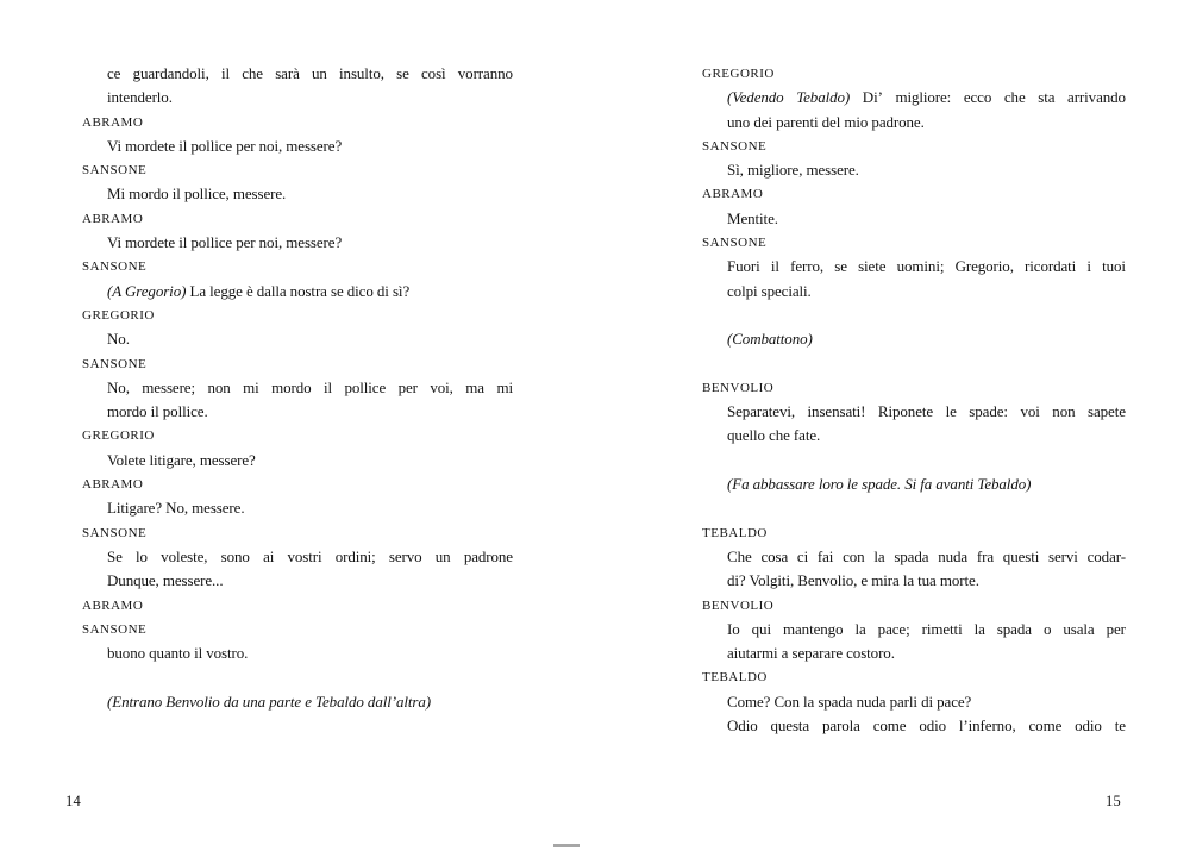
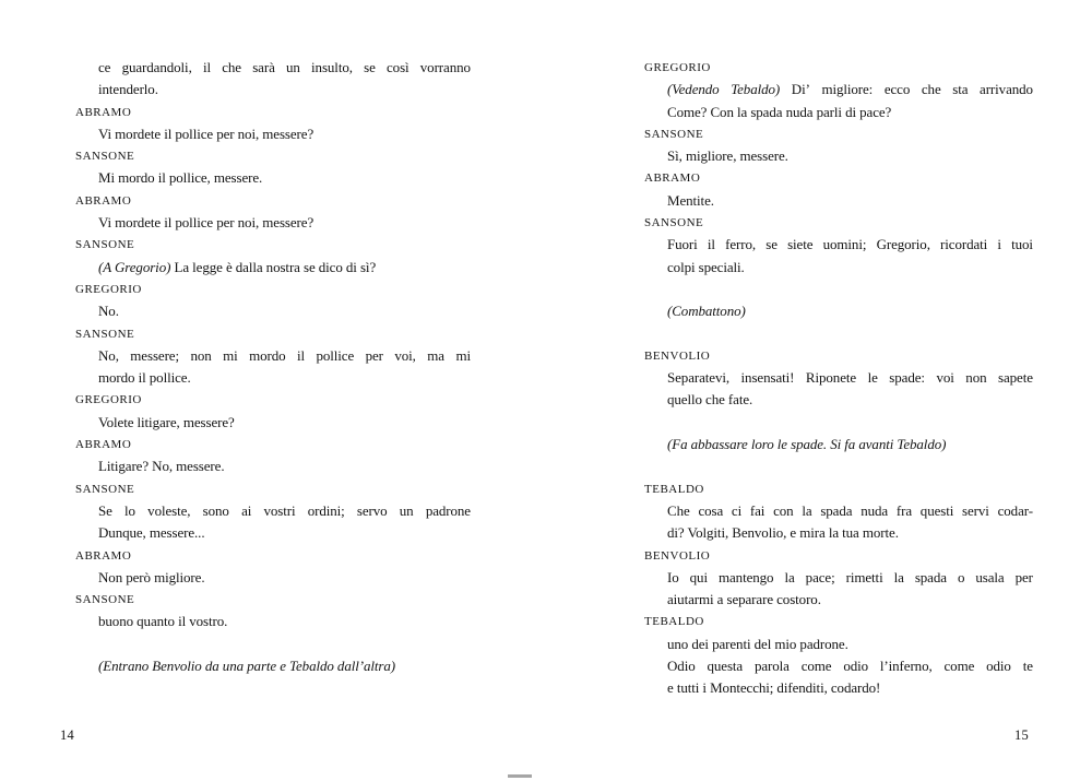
  ce
  guardandoli,
  il
  che
  sarà
  un
  insulto,
  se
  così
  vorranno
  intenderlo.
  ABRAMO
  Vi mordete il pollice per noi, messere?
  SANSONE
  Mi mordo il pollice, messere.
  ABRAMO
  Vi mordete il pollice per noi, messere?
  SANSONE
  (A Gregorio) La legge è dalla nostra se dico di sì?
  GREGORIO
  No.
  SANSONE
  No,
  messere;
  non
  mi
  mordo
  il
  pollice
  per
  voi,
  ma
  mi
  mordo il pollice.
  GREGORIO
  Volete litigare, messere?
  ABRAMO
  Litigare? No, messere.
  SANSONE
  Se
  lo
  voleste,
  sono
  ai
  vostri
  ordini;
  servo
  un
  padrone
  Dunque, messere...
  ABRAMO
+ Non però migliore.
  SANSONE
  buono quanto il vostro.
  (Entrano Benvolio da una parte e Tebaldo dall’altra)
  GREGORIO
  (Vedendo
  Tebaldo)
  Di’
  migliore:
  ecco
  che
  sta
  arrivando
- uno dei parenti del mio padrone.
+ Come? Con la spada nuda parli di pace?
  SANSONE
  Sì, migliore, messere.
  ABRAMO
  Mentite.
  SANSONE
  Fuori
  il
  ferro,
  se
  siete
  uomini;
  Gregorio,
  ricordati
  i
  tuoi
  colpi speciali.
  (Combattono)
  BENVOLIO
  Separatevi,
  insensati!
  Riponete
  le
  spade:
  voi
  non
  sapete
  quello che fate.
  (Fa abbassare loro le spade. Si fa avanti Tebaldo)
  TEBALDO
  Che
  cosa
  ci
  fai
  con
  la
  spada
  nuda
  fra
  questi
  servi
  codar-
  di? Volgiti, Benvolio, e mira la tua morte.
  BENVOLIO
  Io
  qui
  mantengo
  la
  pace;
  rimetti
  la
  spada
  o
  usala
  per
  aiutarmi a separare costoro.
  TEBALDO
- Come? Con la spada nuda parli di pace?
+ uno dei parenti del mio padrone.
  Odio
  questa
  parola
  come
  odio
  l’inferno,
  come
  odio
  te
+ e tutti i Montecchi; difenditi, codardo!
  14
  15
